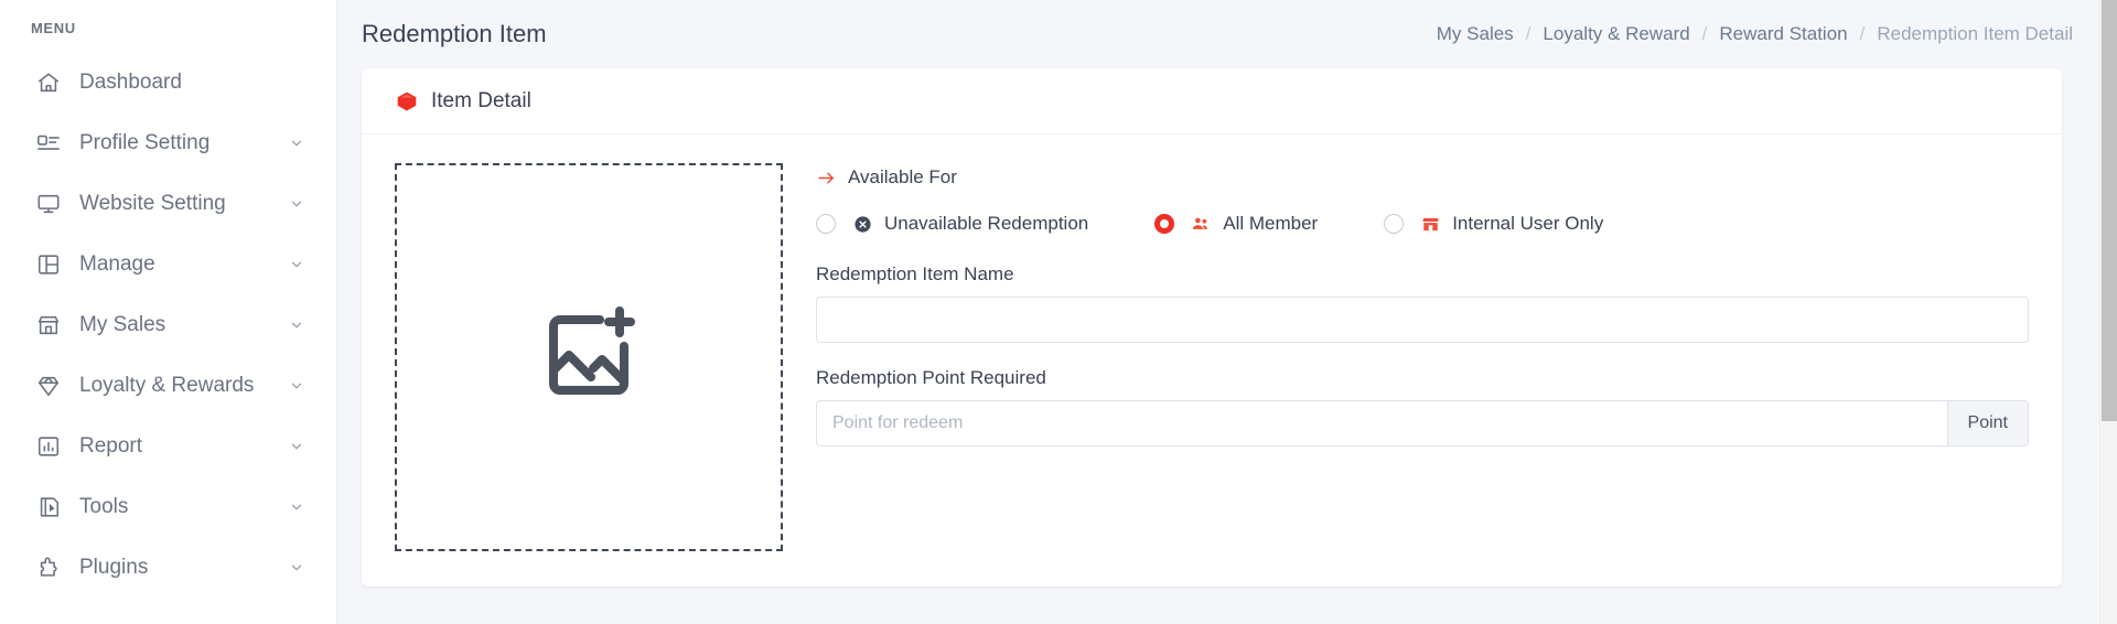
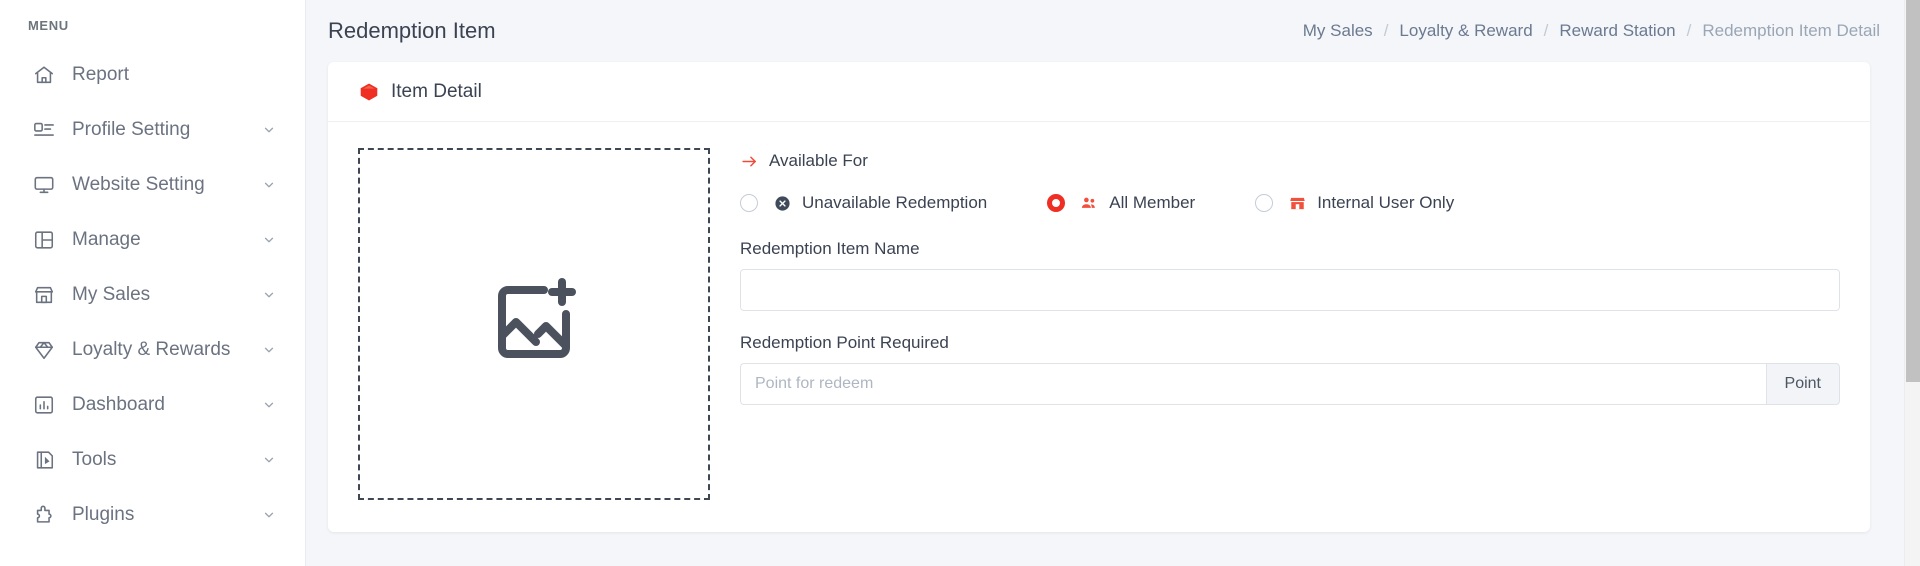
  MENU
- Dashboard
+ Report
  Profile Setting
  Website Setting
  Manage
  My Sales
  Loyalty & Rewards
- Report
+ Dashboard
  Tools
  Plugins
  Redemption Item
  My Sales
  /
  Loyalty & Reward
  /
  Reward Station
  /
  Redemption Item Detail
  Item Detail
  Available For
  Unavailable Redemption
  All Member
  Internal User Only
  Redemption Item Name
  Redemption Point Required
  Point for redeem
  Point
